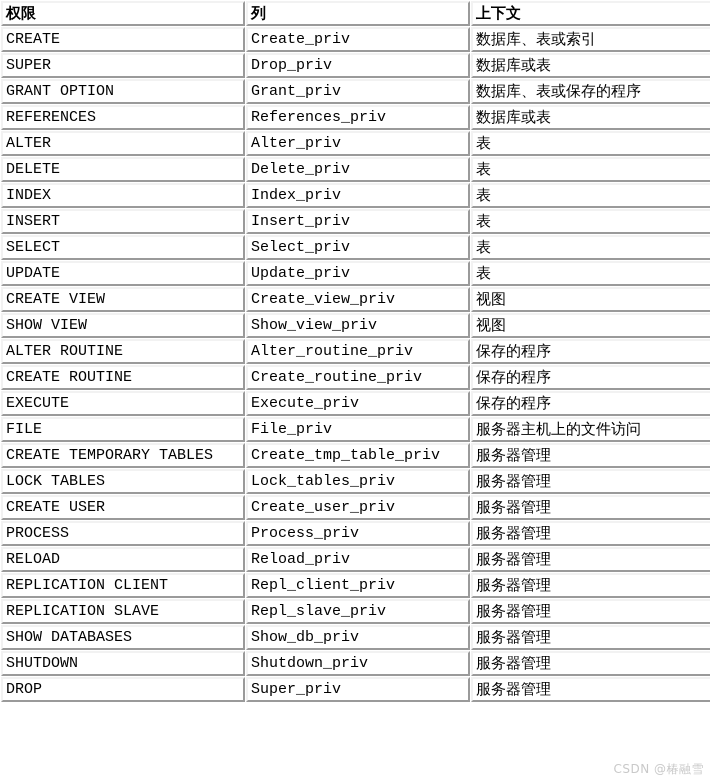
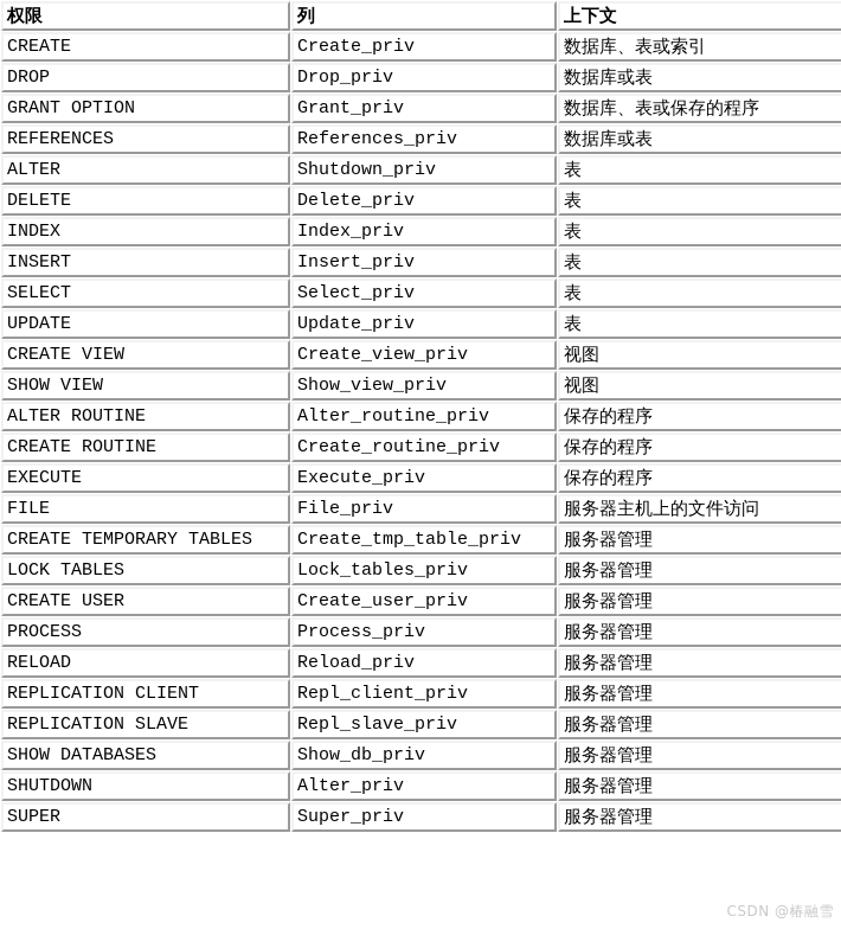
  权限	列	上下文
  CREATE	Create_priv	数据库、表或索引
- SUPER	Drop_priv	数据库或表
+ DROP	Drop_priv	数据库或表
  GRANT OPTION	Grant_priv	数据库、表或保存的程序
  REFERENCES	References_priv	数据库或表
- ALTER	Alter_priv	表
+ ALTER	Shutdown_priv	表
  DELETE	Delete_priv	表
  INDEX	Index_priv	表
  INSERT	Insert_priv	表
  SELECT	Select_priv	表
  UPDATE	Update_priv	表
  CREATE VIEW	Create_view_priv	视图
  SHOW VIEW	Show_view_priv	视图
  ALTER ROUTINE	Alter_routine_priv	保存的程序
  CREATE ROUTINE	Create_routine_priv	保存的程序
  EXECUTE	Execute_priv	保存的程序
  FILE	File_priv	服务器主机上的文件访问
  CREATE TEMPORARY TABLES	Create_tmp_table_priv	服务器管理
  LOCK TABLES	Lock_tables_priv	服务器管理
  CREATE USER	Create_user_priv	服务器管理
  PROCESS	Process_priv	服务器管理
  RELOAD	Reload_priv	服务器管理
  REPLICATION CLIENT	Repl_client_priv	服务器管理
  REPLICATION SLAVE	Repl_slave_priv	服务器管理
  SHOW DATABASES	Show_db_priv	服务器管理
- SHUTDOWN	Shutdown_priv	服务器管理
+ SHUTDOWN	Alter_priv	服务器管理
- DROP	Super_priv	服务器管理
+ SUPER	Super_priv	服务器管理
  CSDN @椿融雪
